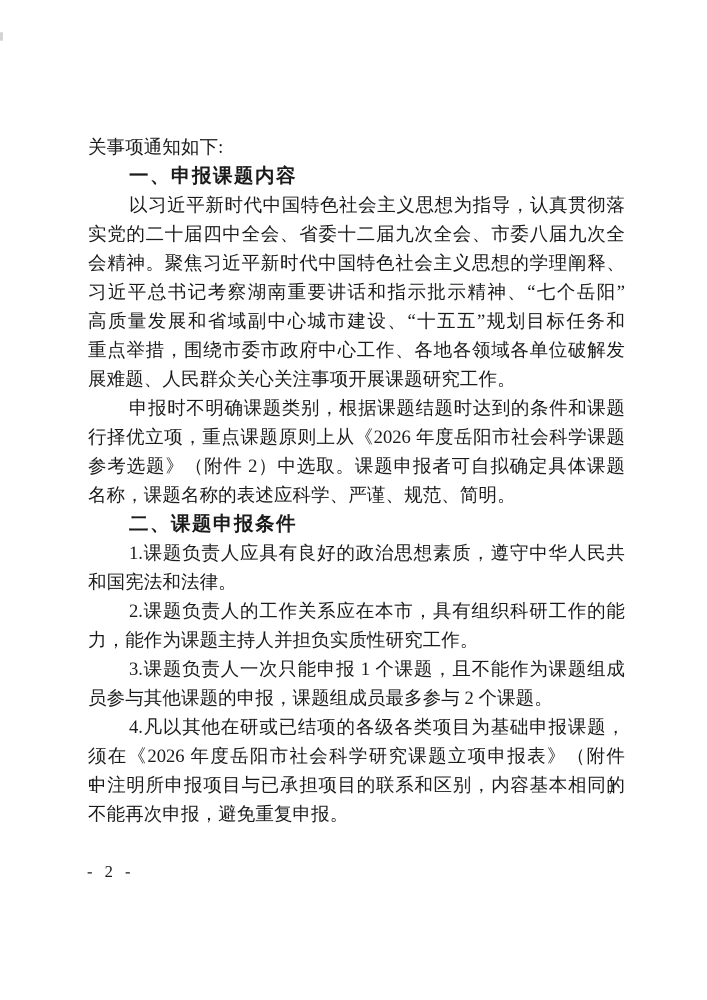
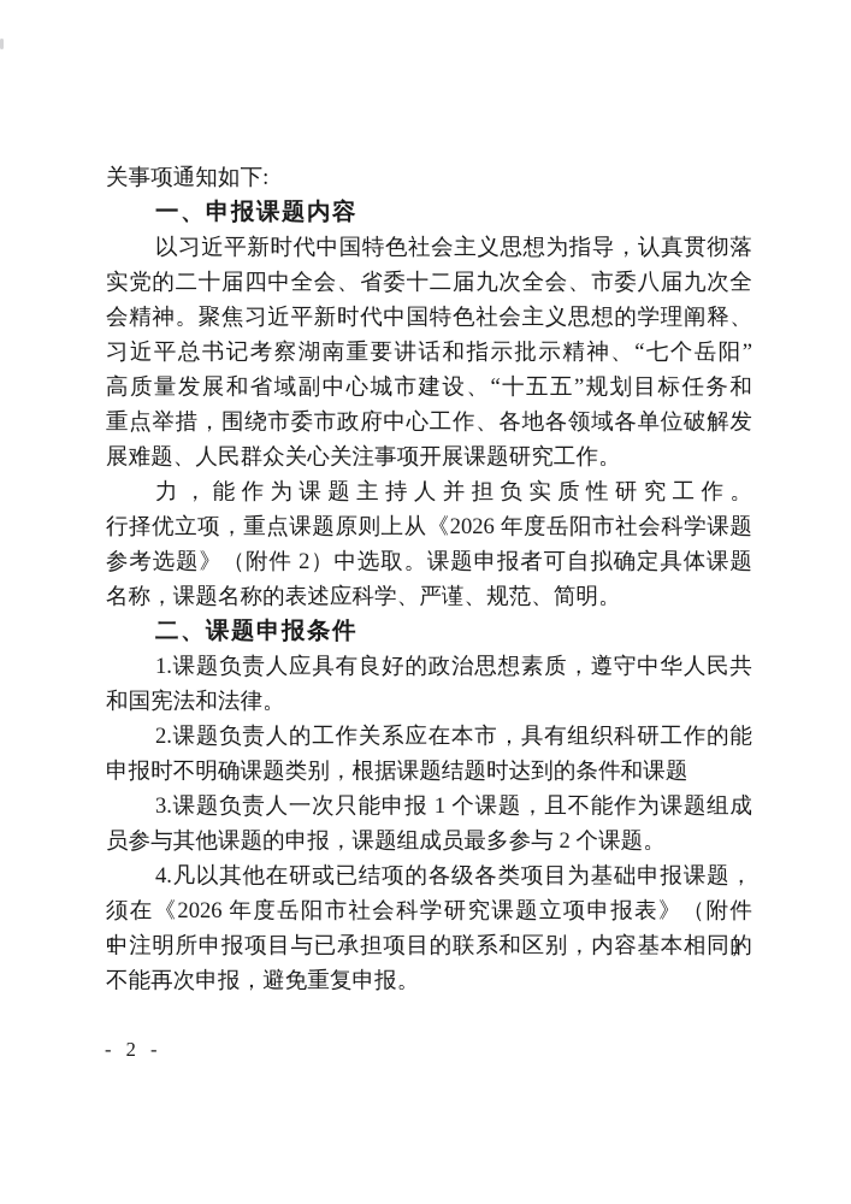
  关事项通知如下:
  一、申报课题内容
  以习近平新时代中国特色社会主义思想为指导，认真贯彻落
  实党的二十届四中全会、省委十二届九次全会、市委八届九次全
  会精神。聚焦习近平新时代中国特色社会主义思想的学理阐释、
  习近平总书记考察湖南重要讲话和指示批示精神、“七个岳阳”
  高质量发展和省域副中心城市建设、“十五五”规划目标任务和
  重点举措，围绕市委市政府中心工作、各地各领域各单位破解发
  展难题、人民群众关心关注事项开展课题研究工作。
- 申报时不明确课题类别，根据课题结题时达到的条件和课题
+ 力，能作为课题主持人并担负实质性研究工作。
  行择优立项，重点课题原则上从《2026 年度岳阳市社会科学课题
  参考选题》（附件 2）中选取。课题申报者可自拟确定具体课题
  名称，课题名称的表述应科学、严谨、规范、简明。
  二、课题申报条件
  1.课题负责人应具有良好的政治思想素质，遵守中华人民共
  和国宪法和法律。
  2.课题负责人的工作关系应在本市，具有组织科研工作的能
- 力，能作为课题主持人并担负实质性研究工作。
+ 申报时不明确课题类别，根据课题结题时达到的条件和课题
  3.课题负责人一次只能申报 1 个课题，且不能作为课题组成
  员参与其他课题的申报，课题组成员最多参与 2 个课题。
  4.凡以其他在研或已结项的各级各类项目为基础申报课题，
  须在《2026 年度岳阳市社会科学研究课题立项申报表》（附件 1）
  中注明所申报项目与已承担项目的联系和区别，内容基本相同的
  不能再次申报，避免重复申报。
  - 2 -
